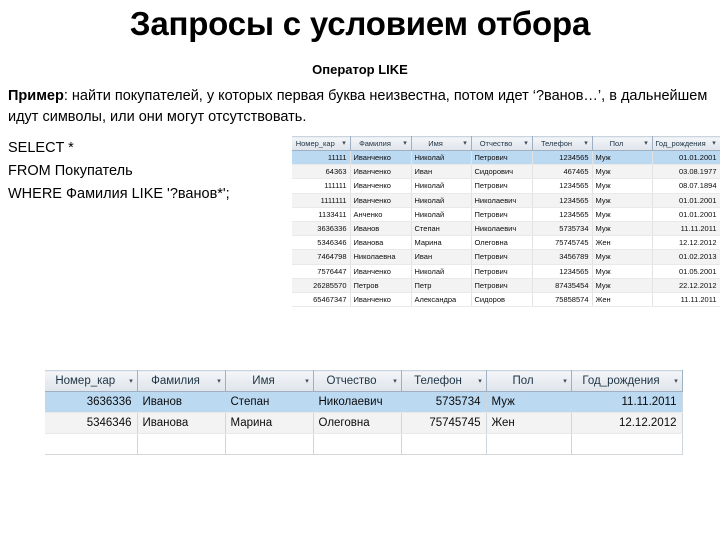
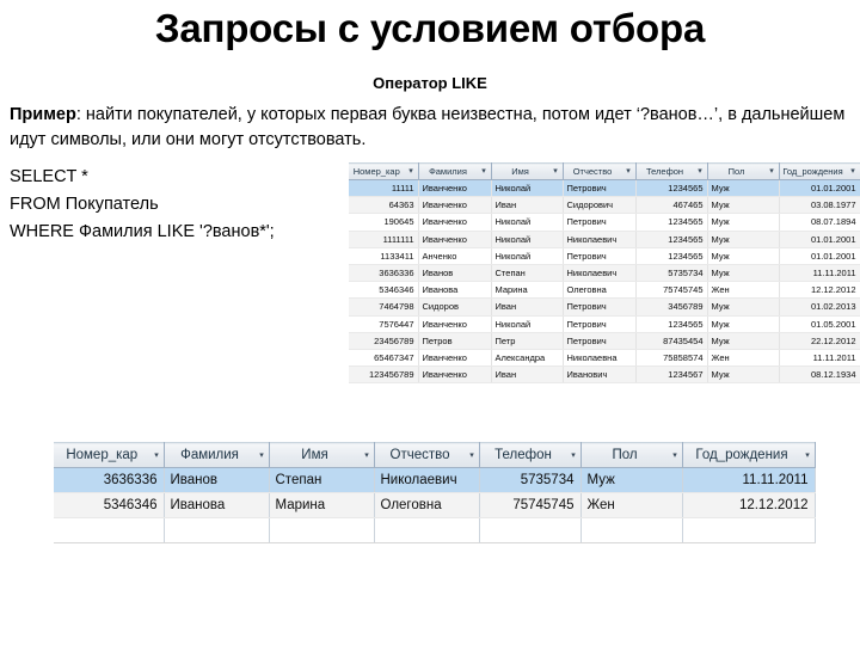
  Запросы с условием отбора
  Оператор LIKE
  Пример: найти покупателей, у которых первая буква неизвестна, потом идет ‘?ванов…’, в дальнейшем идут символы, или они могут отсутствовать.
  SELECT *
  FROM Покупатель
  WHERE Фамилия LIKE '?ванов*';
  Номер_кар	Фамилия	Имя	Отчество	Телефон	Пол	Год_рождения
  11111	Иванченко	Николай	Петрович	1234565	Муж	01.01.2001
  64363	Иванченко	Иван	Сидорович	467465	Муж	03.08.1977
- 111111	Иванченко	Николай	Петрович	1234565	Муж	08.07.1894
+ 190645	Иванченко	Николай	Петрович	1234565	Муж	08.07.1894
  1111111	Иванченко	Николай	Николаевич	1234565	Муж	01.01.2001
  1133411	Анченко	Николай	Петрович	1234565	Муж	01.01.2001
  3636336	Иванов	Степан	Николаевич	5735734	Муж	11.11.2011
  5346346	Иванова	Марина	Олеговна	75745745	Жен	12.12.2012
- 7464798	Николаевна	Иван	Петрович	3456789	Муж	01.02.2013
+ 7464798	Сидоров	Иван	Петрович	3456789	Муж	01.02.2013
  7576447	Иванченко	Николай	Петрович	1234565	Муж	01.05.2001
- 26285570	Петров	Петр	Петрович	87435454	Муж	22.12.2012
+ 23456789	Петров	Петр	Петрович	87435454	Муж	22.12.2012
- 65467347	Иванченко	Александра	Сидоров	75858574	Жен	11.11.2011
+ 65467347	Иванченко	Александра	Николаевна	75858574	Жен	11.11.2011
+ 123456789	Иванченко	Иван	Иванович	1234567	Муж	08.12.1934
  Номер_кар	Фамилия	Имя	Отчество	Телефон	Пол	Год_рождения
  3636336	Иванов	Степан	Николаевич	5735734	Муж	11.11.2011
  5346346	Иванова	Марина	Олеговна	75745745	Жен	12.12.2012
